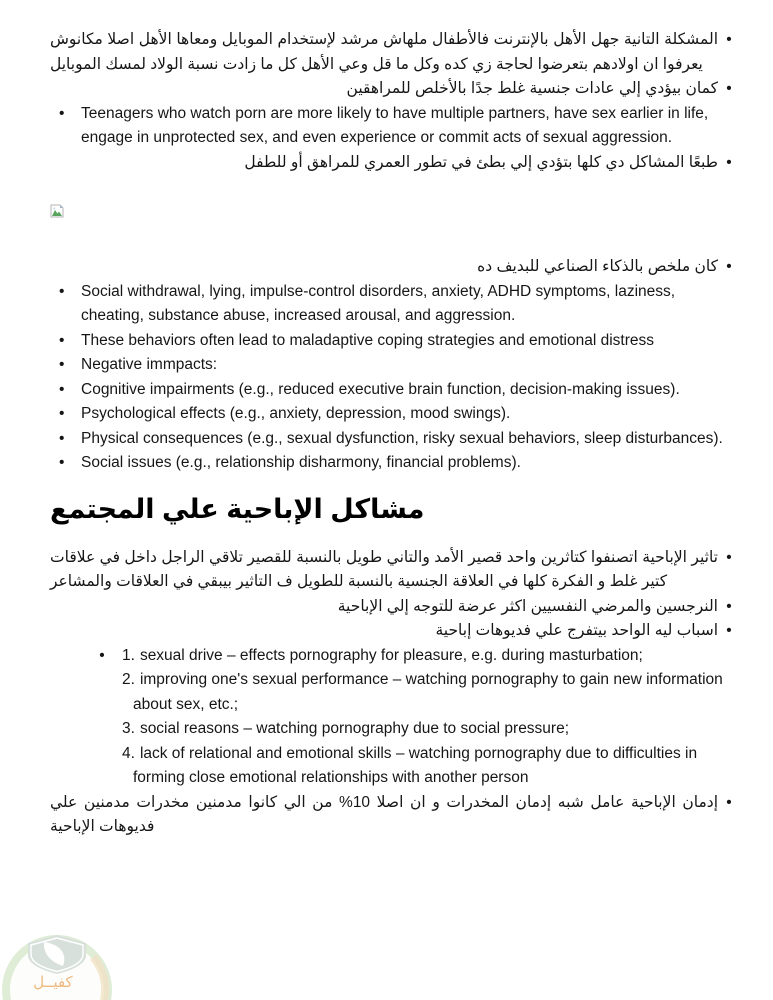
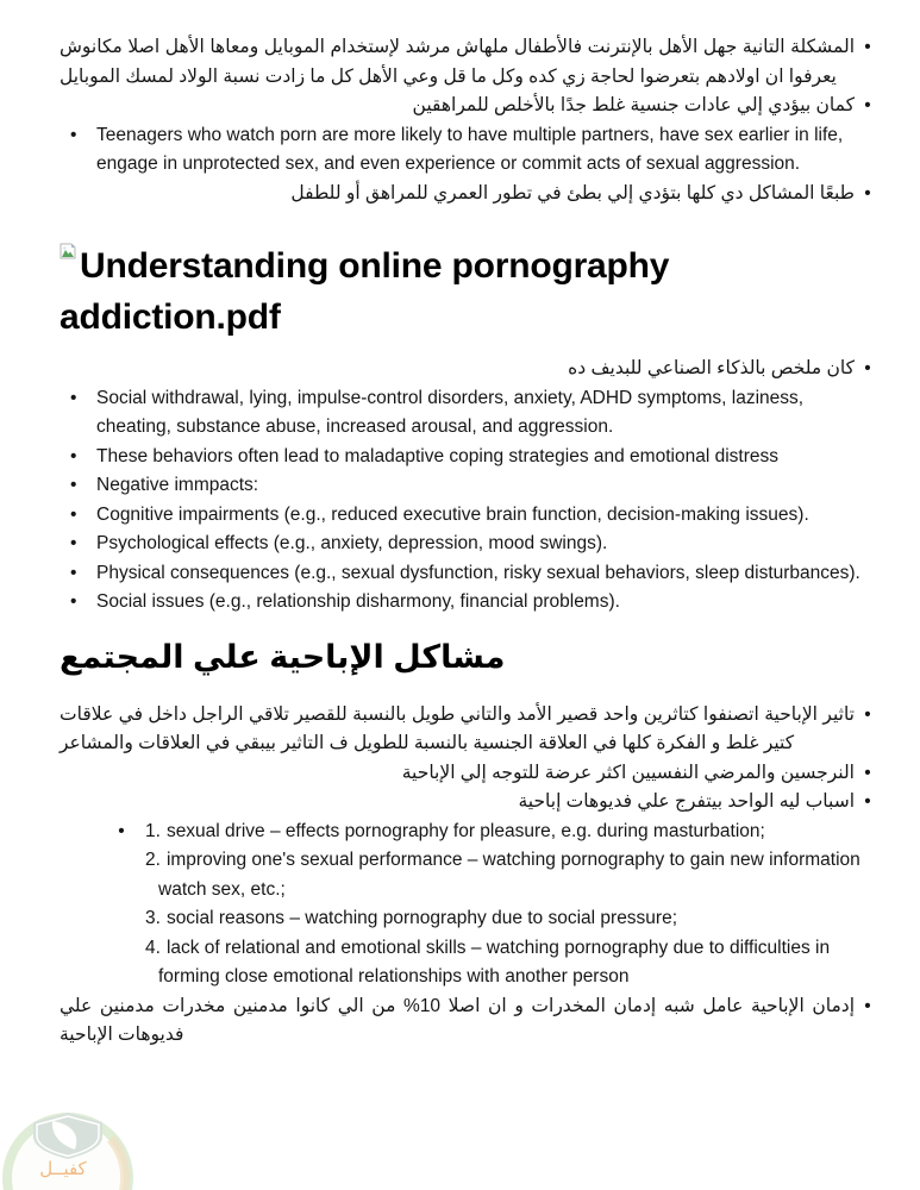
  كفيــل
  •
  المشكلة التانية جهل الأهل بالإنترنت فالأطفال ملهاش مرشد لإستخدام الموبايل ومعاها الأهل اصلا مكانوش يعرفوا ان اولادهم بتعرضوا لحاجة زي كده وكل ما قل وعي الأهل كل ما زادت نسبة الولاد لمسك الموبايل
  •
  كمان بيؤدي إلي عادات جنسية غلط جدًا بالأخلص للمراهقين
  •
  Teenagers who watch porn are more likely to have multiple partners, have sex earlier in life, engage in unprotected sex, and even experience or commit acts of sexual aggression.
  •
  طبعًا المشاكل دي كلها بتؤدي إلي بطئ في تطور العمري للمراهق أو للطفل
+ Understanding online pornography addiction.pdf
  •
  كان ملخص بالذكاء الصناعي للبديف ده
  •
  Social withdrawal, lying, impulse-control disorders, anxiety, ADHD symptoms, laziness, cheating, substance abuse, increased arousal, and aggression.
  •
  These behaviors often lead to maladaptive coping strategies and emotional distress
  •
  Negative immpacts:
  •
  Cognitive impairments (e.g., reduced executive brain function, decision-making issues).
  •
  Psychological effects (e.g., anxiety, depression, mood swings).
  •
  Physical consequences (e.g., sexual dysfunction, risky sexual behaviors, sleep disturbances).
  •
  Social issues (e.g., relationship disharmony, financial problems).
  مشاكل الإباحية علي المجتمع
  •
  تاثير الإباحية اتصنفوا كتاثرين واحد قصير الأمد والتاني طويل بالنسبة للقصير تلاقي الراجل داخل في علاقات كتير غلط و الفكرة كلها في العلاقة الجنسية بالنسبة للطويل ف التاثير بيبقي في العلاقات والمشاعر
  •
  النرجسين والمرضي النفسيين اكثر عرضة للتوجه إلي الإباحية
  •
  اسباب ليه الواحد بيتفرج علي فديوهات إباحية
  •
  1. sexual drive – effects pornography for pleasure, e.g. during masturbation;
- 2. improving one's sexual performance – watching pornography to gain new information about sex, etc.;
+ 2. improving one's sexual performance – watching pornography to gain new information watch sex, etc.;
  3. social reasons – watching pornography due to social pressure;
  4. lack of relational and emotional skills – watching pornography due to difficulties in forming close emotional relationships with another person
  •
  إدمان الإباحية عامل شبه إدمان المخدرات و ان اصلا 10% من الي كانوا مدمنين مخدرات مدمنين علي فديوهات الإباحية
